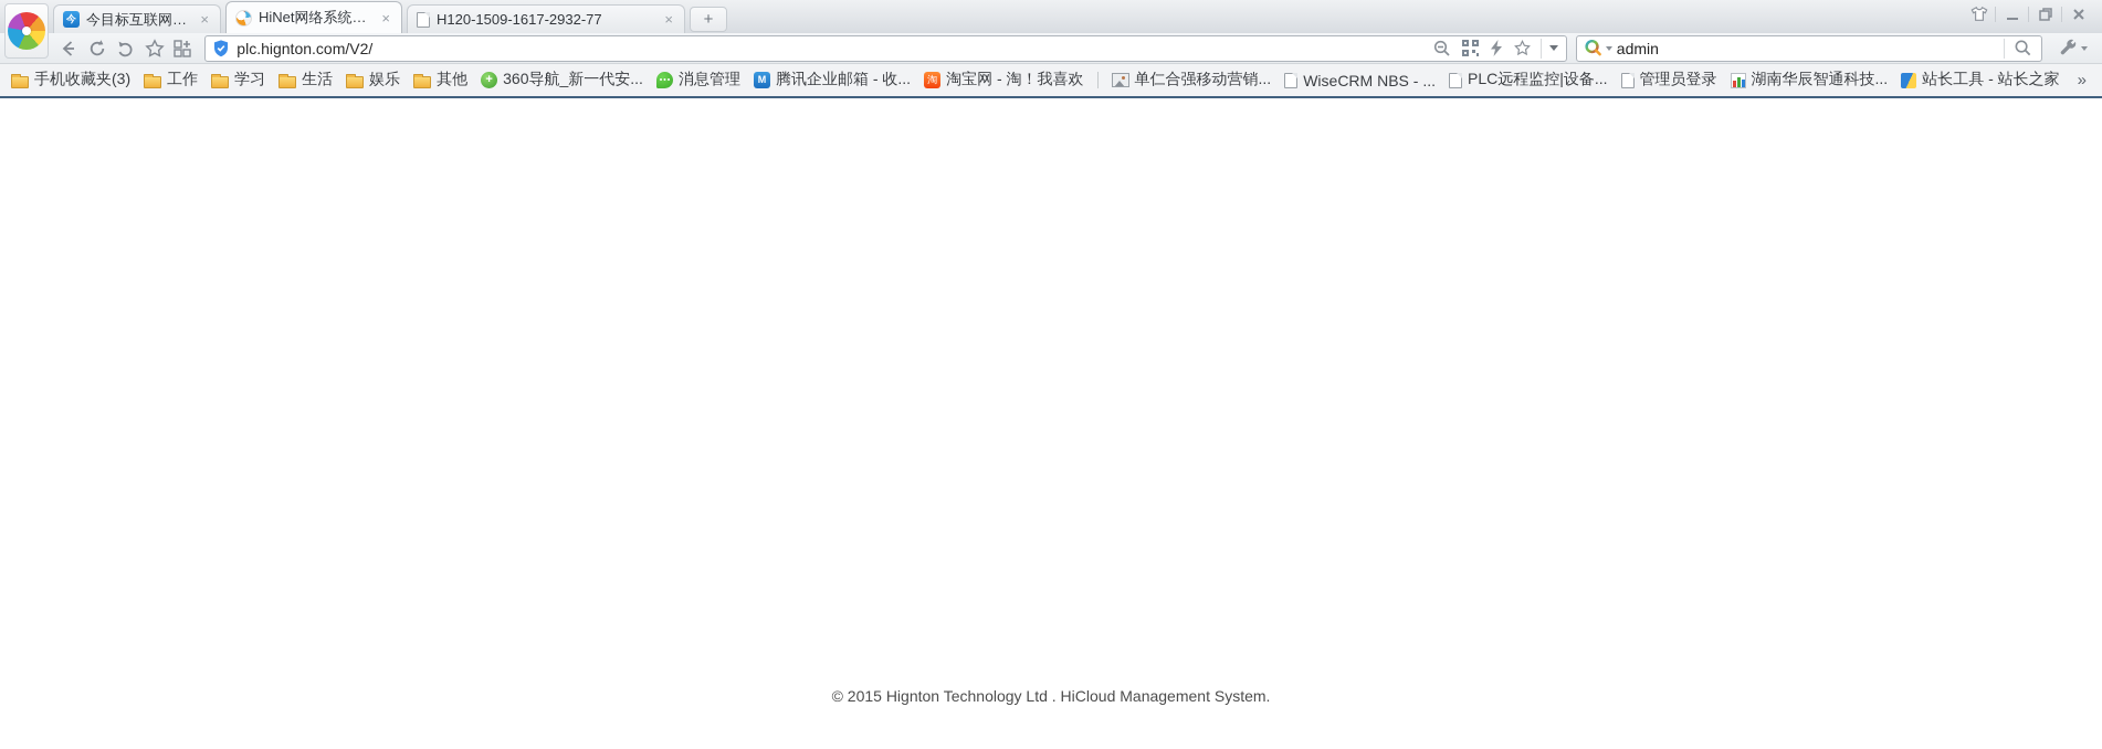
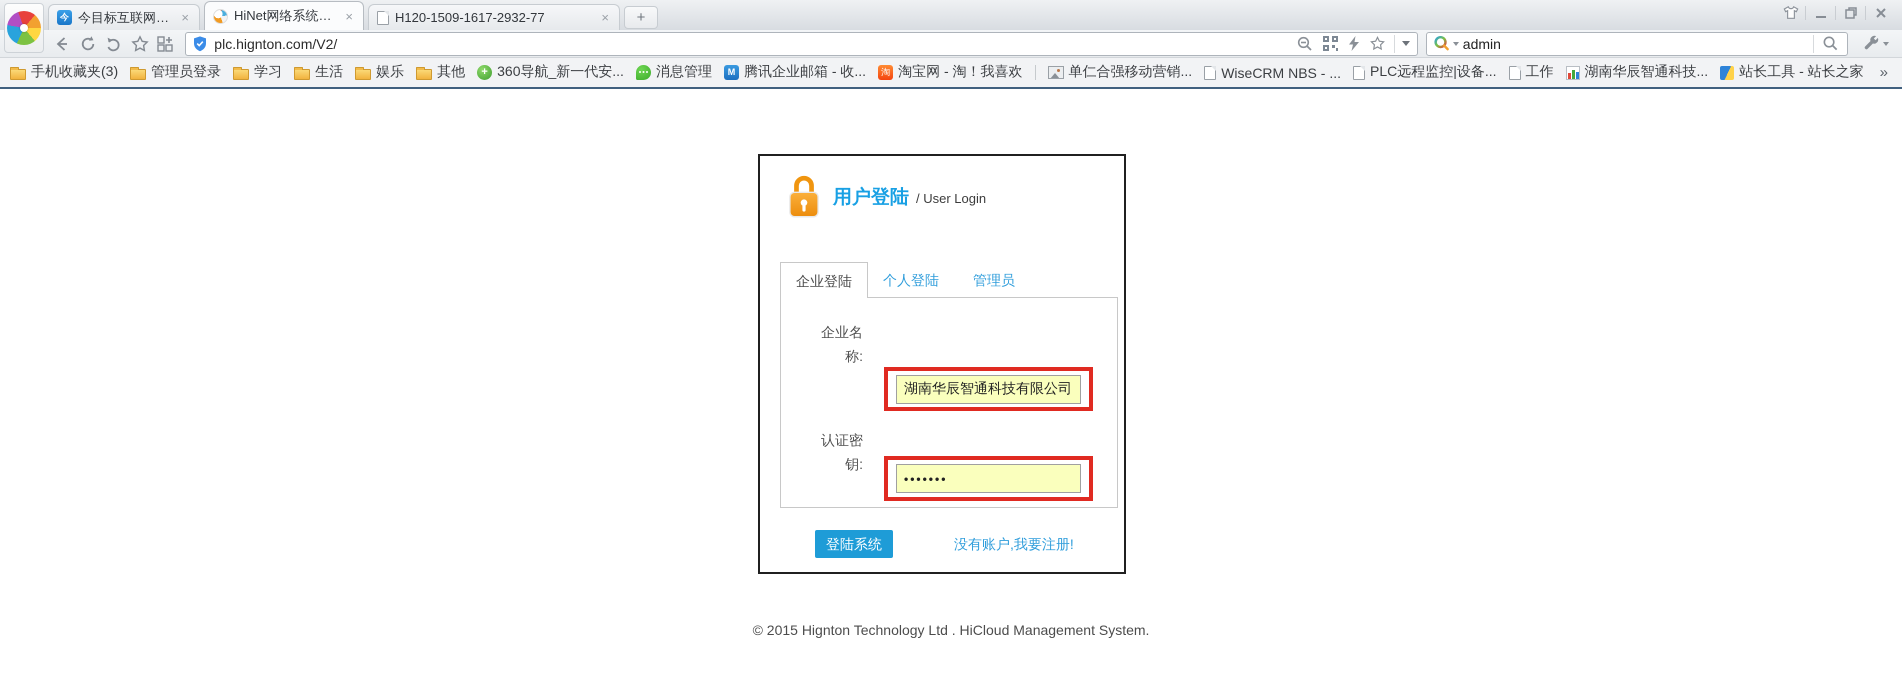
  今
  今目标互联网工
  ×
  HiNet网络系统管
  ×
  H120-1509-1617-2932-77
  ×
  +
  plc.hignton.com/V2/
  admin
  手机收藏夹(3)
- 工作
+ 管理员登录
  学习
  生活
  娱乐
  其他
  +
  360导航_新一代安...
  消息管理
  M
  腾讯企业邮箱 - 收...
  淘
  淘宝网 - 淘！我喜欢
  单仁合强移动营销...
  WiseCRM NBS - ...
  PLC远程监控|设备...
- 管理员登录
+ 工作
  湖南华辰智通科技...
  站长工具 - 站长之家
  »
+ 用户登陆
+ / User Login
+ 企业登陆
+ 个人登陆
+ 管理员
+ 企业名称:
+ 湖南华辰智通科技有限公司
+ 认证密钥:
+ •••••••
+ 登陆系统
+ 没有账户,我要注册!
  © 2015 Hignton Technology Ltd . HiCloud Management System.
